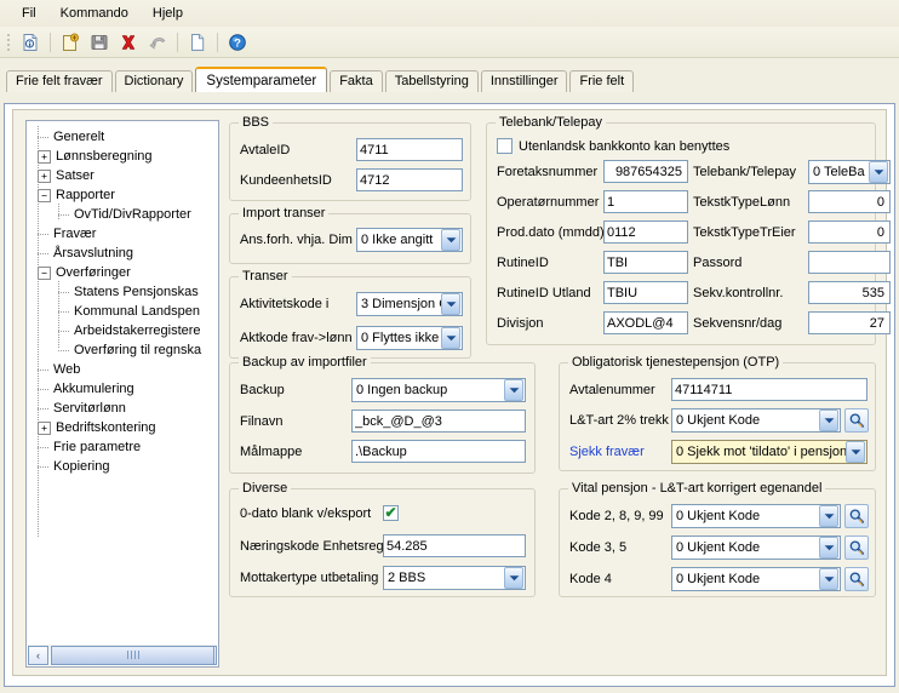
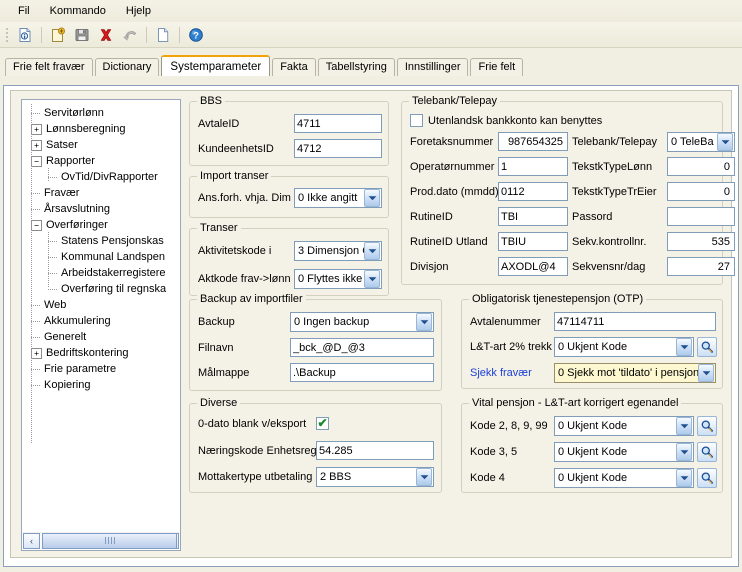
  Fil
  Kommando
  Hjelp
  ?
  Frie felt fravær
  Dictionary
  Systemparameter
  Fakta
  Tabellstyring
  Innstillinger
  Frie felt
- Generelt
+ Servitørlønn
  +
  Lønnsberegning
  +
  Satser
  −
  Rapporter
  OvTid/DivRapporter
  Fravær
  Årsavslutning
  −
  Overføringer
  Statens Pensjonskas
  Kommunal Landspen
  Arbeidstakerregistere
  Overføring til regnska
  Web
  Akkumulering
- Servitørlønn
+ Generelt
  +
  Bedriftskontering
  Frie parametre
  Kopiering
  ‹
  BBS
  AvtaleID
  4711
  KundeenhetsID
  4712
  Import transer
  Ans.forh. vhja. Dim
  0 Ikke angitt
  Transer
  Aktivitetskode i
  3 Dimensjon
  Aktkode frav->lønn
  0 Flyttes ikke
  Telebank/Telepay
  Utenlandsk bankkonto kan benyttes
  Foretaksnummer
  987654325
  Operatørnummer
  1
  Prod.dato (mmdd)
  0112
  RutineID
  TBI
  RutineID Utland
  TBIU
  Divisjon
  AXODL@4
  Telebank/Telepay
  0 TeleBa
  TekstkTypeLønn
  0
  TekstkTypeTrEier
  0
  Passord
  Sekv.kontrollnr.
  535
  Sekvensnr/dag
  27
  Backup av importfiler
  Backup
  0 Ingen backup
  Filnavn
  _bck_@D_@3
  Målmappe
  .\Backup
  Obligatorisk tjenestepensjon (OTP)
  Avtalenummer
  47114711
  L&T-art 2% trekk
  0 Ukjent Kode
  Sjekk fravær
  0 Sjekk mot 'tildato' i pensjon
  Diverse
  0-dato blank v/eksport
  ✔
  Næringskode Enhetsreg
  54.285
  Mottakertype utbetaling
  2 BBS
  Vital pensjon - L&T-art korrigert egenandel
  Kode 2, 8, 9, 99
  0 Ukjent Kode
  Kode 3, 5
  0 Ukjent Kode
  Kode 4
  0 Ukjent Kode
